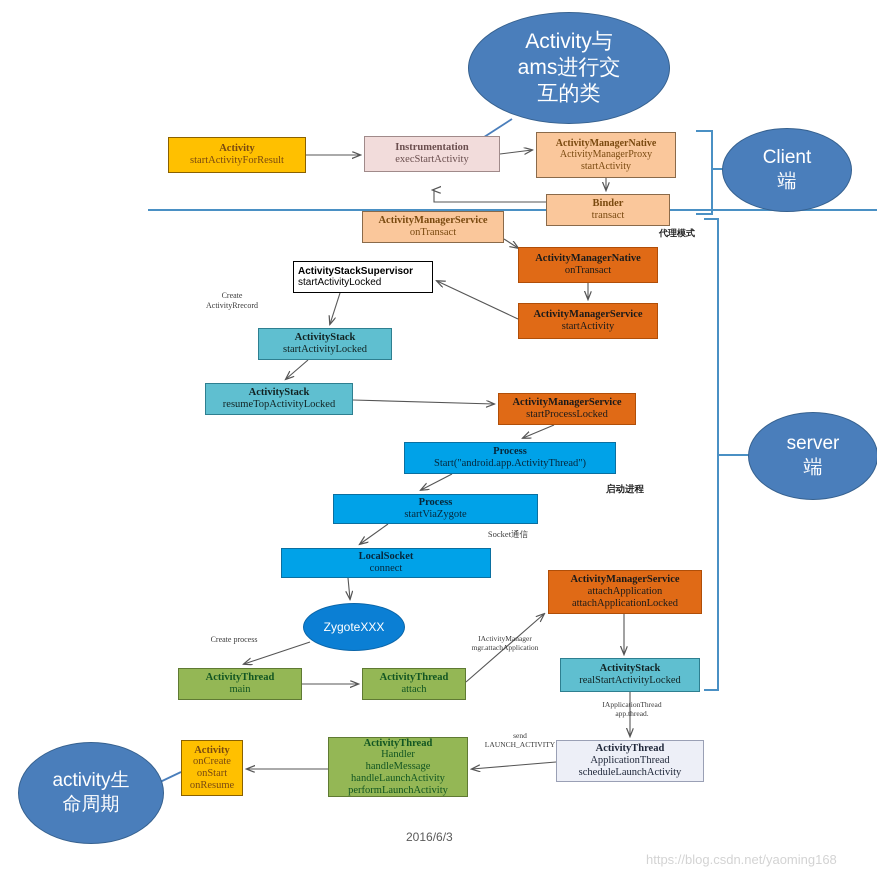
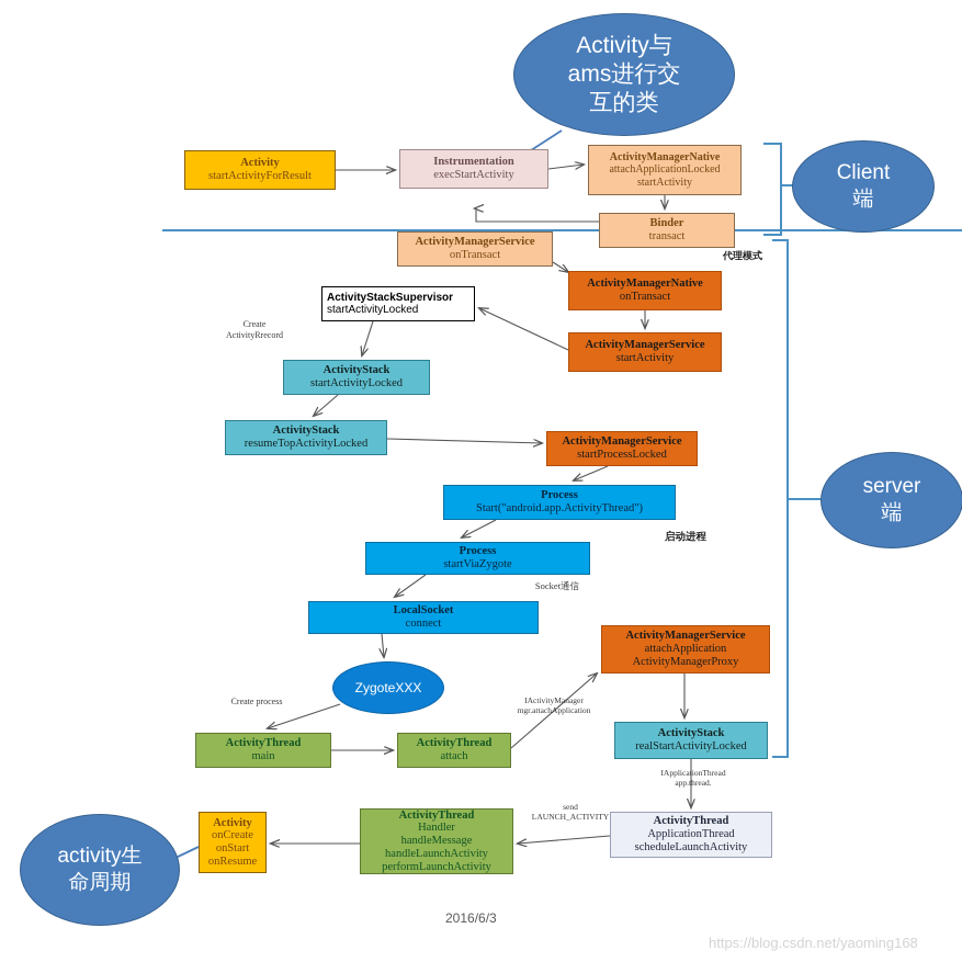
  Activity
  startActivityForResult
  Instrumentation
  execStartActivity
  ActivityManagerNative
- ActivityManagerProxy
+ attachApplicationLocked
  startActivity
  Binder
  transact
  ActivityManagerService
  onTransact
  ActivityManagerNative
  onTransact
  ActivityManagerService
  startActivity
  ActivityStackSupervisor
  startActivityLocked
  ActivityStack
  startActivityLocked
  ActivityStack
  resumeTopActivityLocked
  ActivityManagerService
  startProcessLocked
  Process
  Start("android.app.ActivityThread")
  Process
  startViaZygote
  LocalSocket
  connect
  ActivityThread
  main
  ActivityThread
  attach
  ActivityManagerService
  attachApplication
- attachApplicationLocked
+ ActivityManagerProxy
  ActivityStack
  realStartActivityLocked
  ActivityThread
  ApplicationThread
  scheduleLaunchActivity
  ActivityThread
  Handler
  handleMessage
  handleLaunchActivity
  performLaunchActivity
  Activity
  onCreate
  onStart
  onResume
  Activity与
  ams进行交
  互的类
  Client
  端
  server
  端
  ZygoteXXX
  activity生
  命周期
  Create
  ActivityRrecord
  代理模式
  启动进程
  Socket通信
  Create process
  IActivityManager
  mgr.attachApplication
  IApplicationThread
  app.thread.
  send
  LAUNCH_ACTIVITY
  2016/6/3
  https://blog.csdn.net/yaoming168
